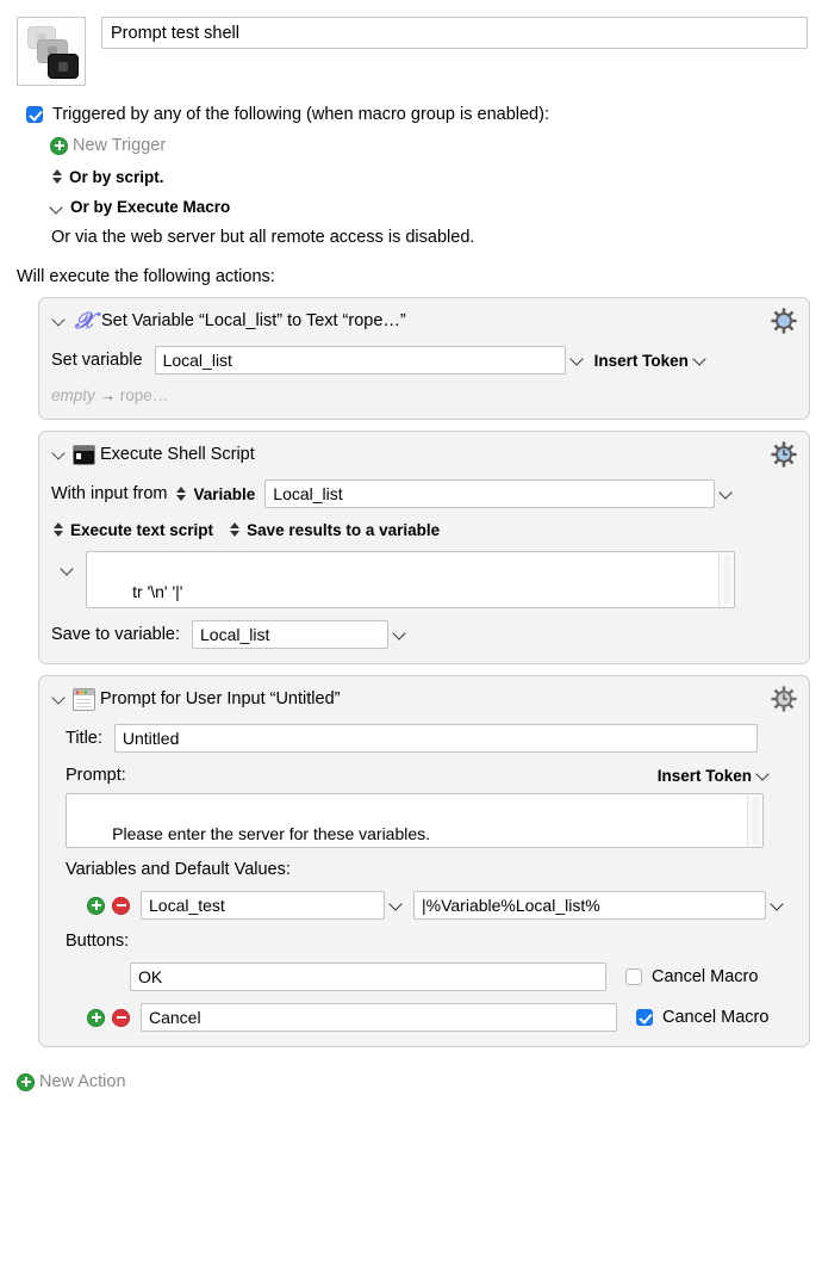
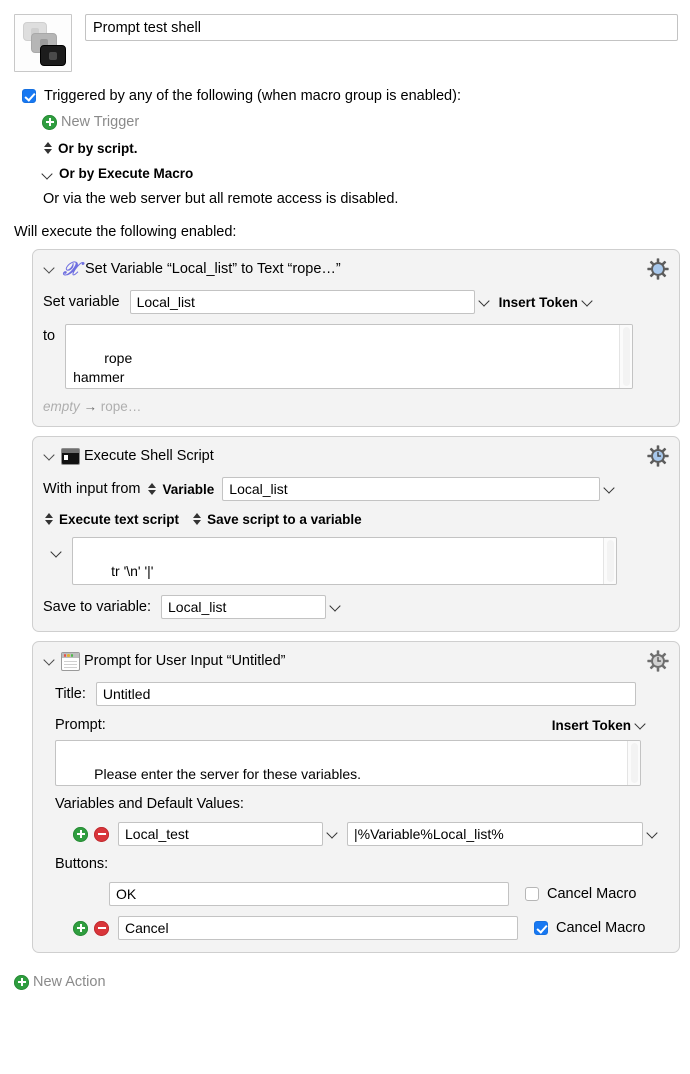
  Prompt test shell
  Triggered by any of the following (when macro group is enabled):
  New Trigger
  Or by script.
  Or by Execute Macro
  Or via the web server but all remote access is disabled.
- Will execute the following actions:
+ Will execute the following enabled:
  𝒳
  Set Variable “Local_list” to Text “rope…”
  Set variable
  Local_list
  Insert Token
+ to
+ rope
+ hammer
  empty → rope…
  Execute Shell Script
  With input from
  Variable
  Local_list
  Execute text script
- Save results to a variable
+ Save script to a variable
  tr '\n' '|'
  Save to variable:
  Local_list
  Prompt for User Input “Untitled”
  Title:
  Untitled
  Prompt:
  Insert Token
  Please enter the server for these variables.
  Variables and Default Values:
  Local_test
  |%Variable%Local_list%
  Buttons:
  OK
  Cancel Macro
  Cancel
  Cancel Macro
  New Action
